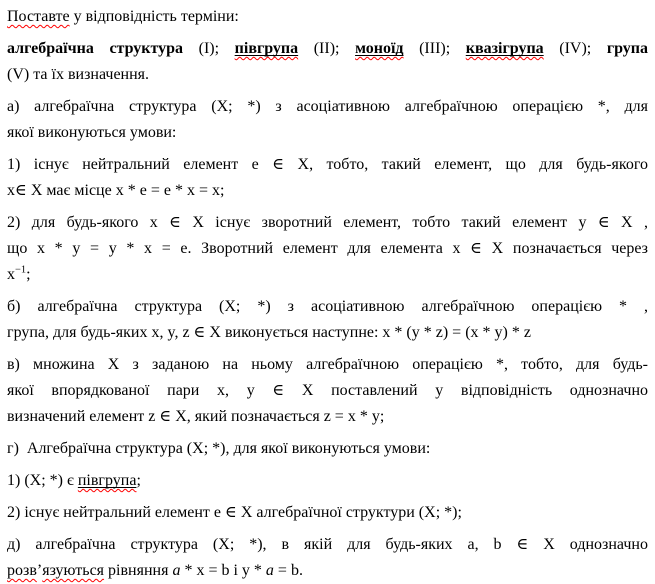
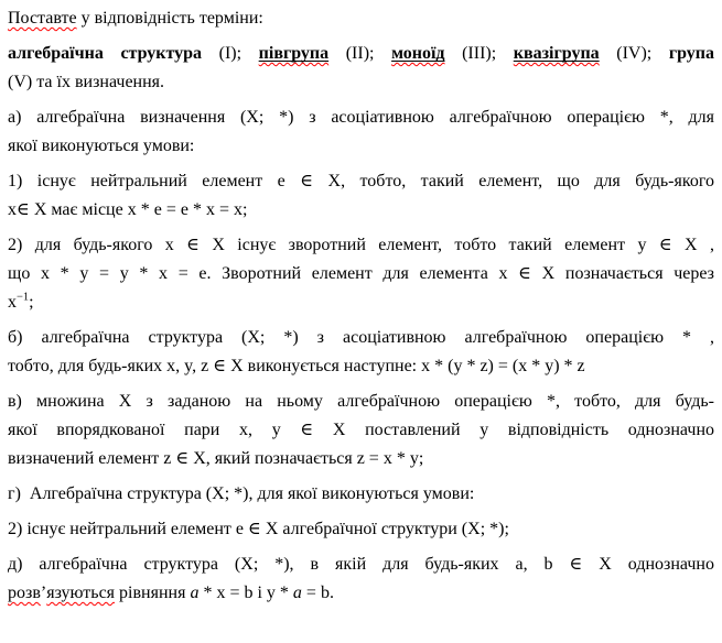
  Поставте у відповідність терміни:
  алгебраїчна структура (I); півгрупа (II); моноїд (III); квазігрупа (IV); група
  (V) та їх визначення.
- а) алгебраїчна структура (X; *) з асоціативною алгебраїчною операцією *, для
+ а) алгебраїчна визначення (X; *) з асоціативною алгебраїчною операцією *, для
  якої виконуються умови:
  1) існує нейтральний елемент е ∈ X, тобто, такий елемент, що для будь-якого
  х∈ X має місце x * e = e * x = x;
  2) для будь-якого х ∈ X існує зворотний елемент, тобто такий елемент у ∈ X ,
  що x * y = y * x = e. Зворотний елемент для елемента x ∈ X позначається через
  x−1;
  б) алгебраїчна структура (X; *) з асоціативною алгебраїчною операцією * ,
- група, для будь-яких x, y, z ∈ X виконується наступне: x * (y * z) = (x * y) * z
+ тобто, для будь-яких x, y, z ∈ X виконується наступне: x * (y * z) = (x * y) * z
  в) множина X з заданою на ньому алгебраїчною операцією *, тобто, для будь-
  якої впорядкованої пари x, у ∈ X поставлений у відповідність однозначно
  визначений елемент z ∈ X, який позначається z = x * y;
  г) Алгебраїчна структура (X; *), для якої виконуються умови:
- 1) (X; *) є півгрупа;
  2) існує нейтральний елемент е ∈ X алгебраїчної структури (X; *);
  д) алгебраїчна структура (X; *), в якій для будь-яких a, b ∈ X однозначно
  розв’язуються рівняння a * x = b і y * a = b.
